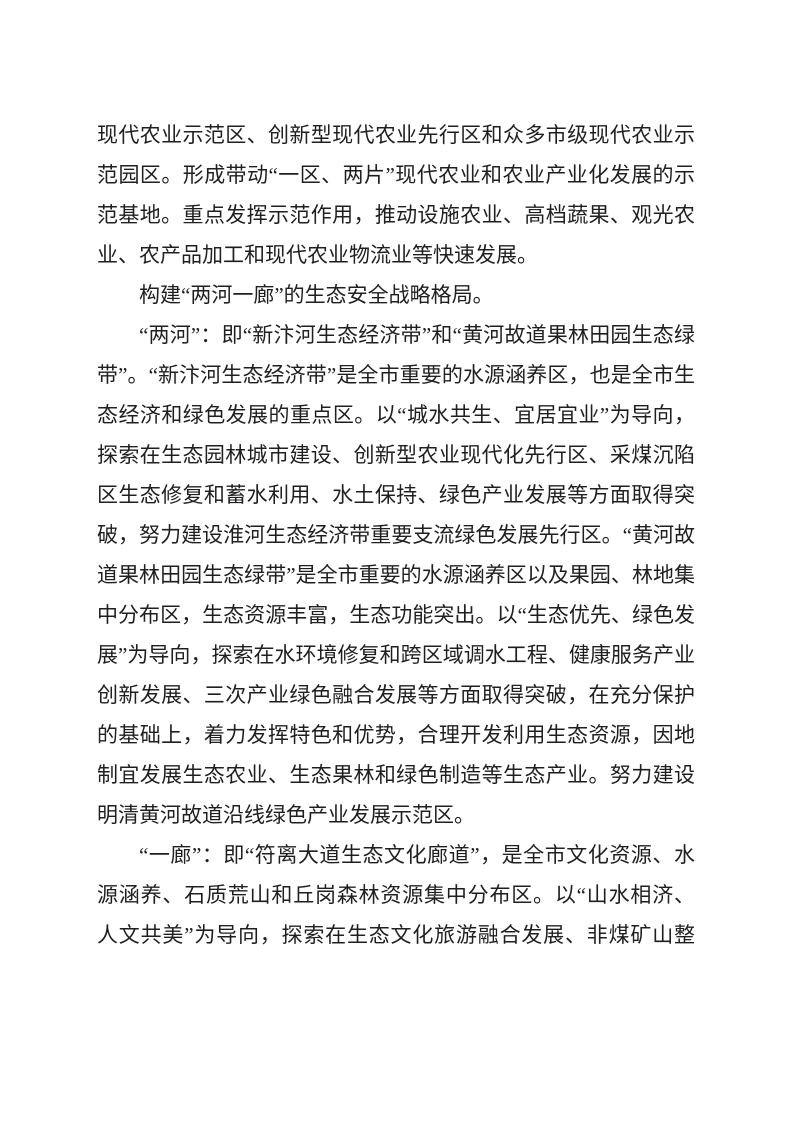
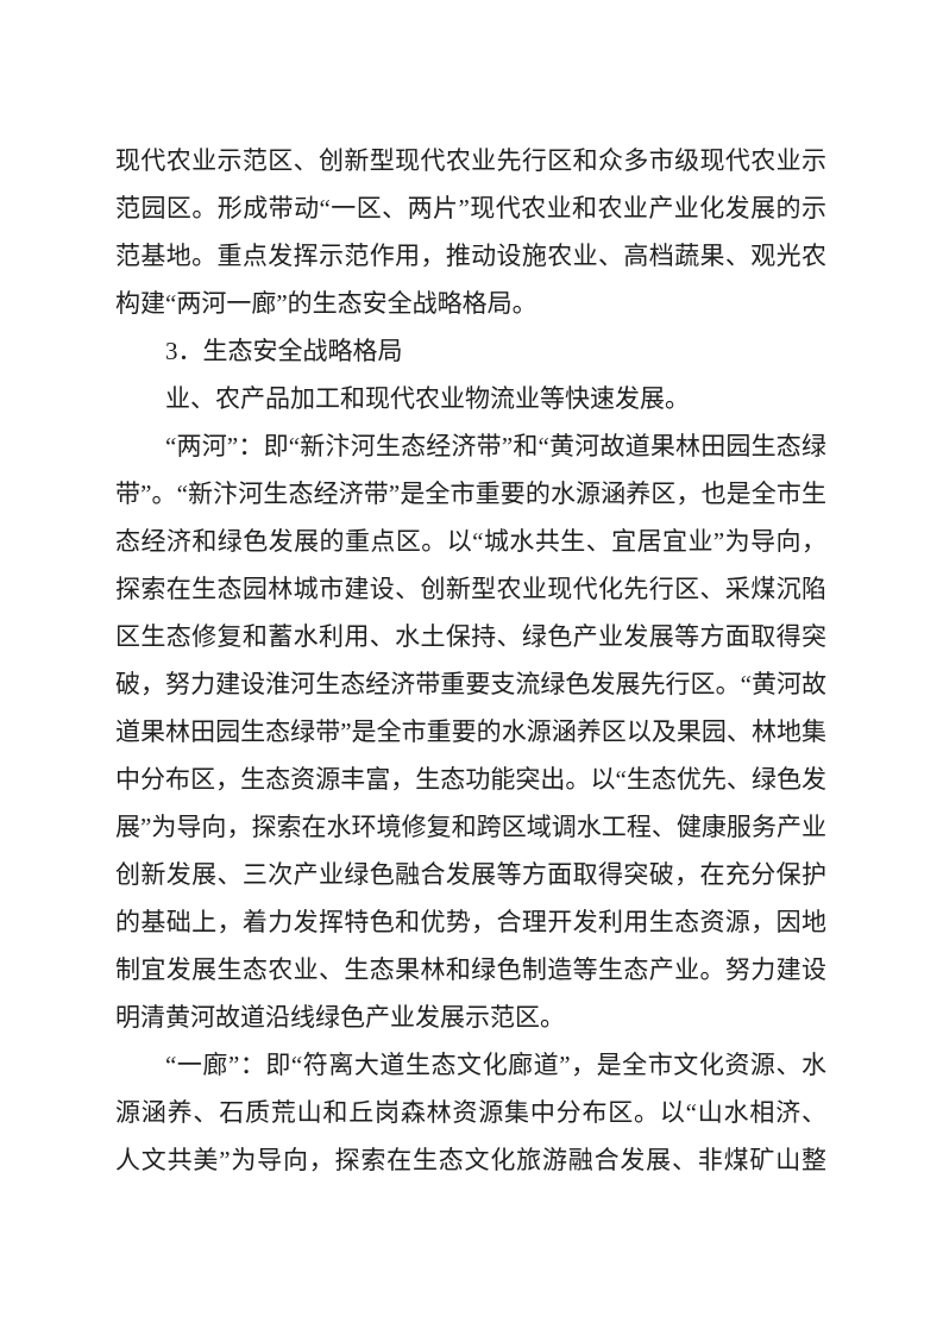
  现代农业示范区、创新型现代农业先行区和众多市级现代农业示
  范园区。形成带动“一区、两片”现代农业和农业产业化发展的示
  范基地。重点发挥示范作用，推动设施农业、高档蔬果、观光农
- 业、农产品加工和现代农业物流业等快速发展。
+ 构建“两河一廊”的生态安全战略格局。
+ 3．生态安全战略格局
- 构建“两河一廊”的生态安全战略格局。
+ 业、农产品加工和现代农业物流业等快速发展。
  “两河”：即“新汴河生态经济带”和“黄河故道果林田园生态绿
  带”。“新汴河生态经济带”是全市重要的水源涵养区，也是全市生
  态经济和绿色发展的重点区。以“城水共生、宜居宜业”为导向，
  探索在生态园林城市建设、创新型农业现代化先行区、采煤沉陷
  区生态修复和蓄水利用、水土保持、绿色产业发展等方面取得突
  破，努力建设淮河生态经济带重要支流绿色发展先行区。“黄河故
  道果林田园生态绿带”是全市重要的水源涵养区以及果园、林地集
  中分布区，生态资源丰富，生态功能突出。以“生态优先、绿色发
  展”为导向，探索在水环境修复和跨区域调水工程、健康服务产业
  创新发展、三次产业绿色融合发展等方面取得突破，在充分保护
  的基础上，着力发挥特色和优势，合理开发利用生态资源，因地
  制宜发展生态农业、生态果林和绿色制造等生态产业。努力建设
  明清黄河故道沿线绿色产业发展示范区。
  “一廊”：即“符离大道生态文化廊道”，是全市文化资源、水
  源涵养、石质荒山和丘岗森林资源集中分布区。以“山水相济、
  人文共美”为导向，探索在生态文化旅游融合发展、非煤矿山整
